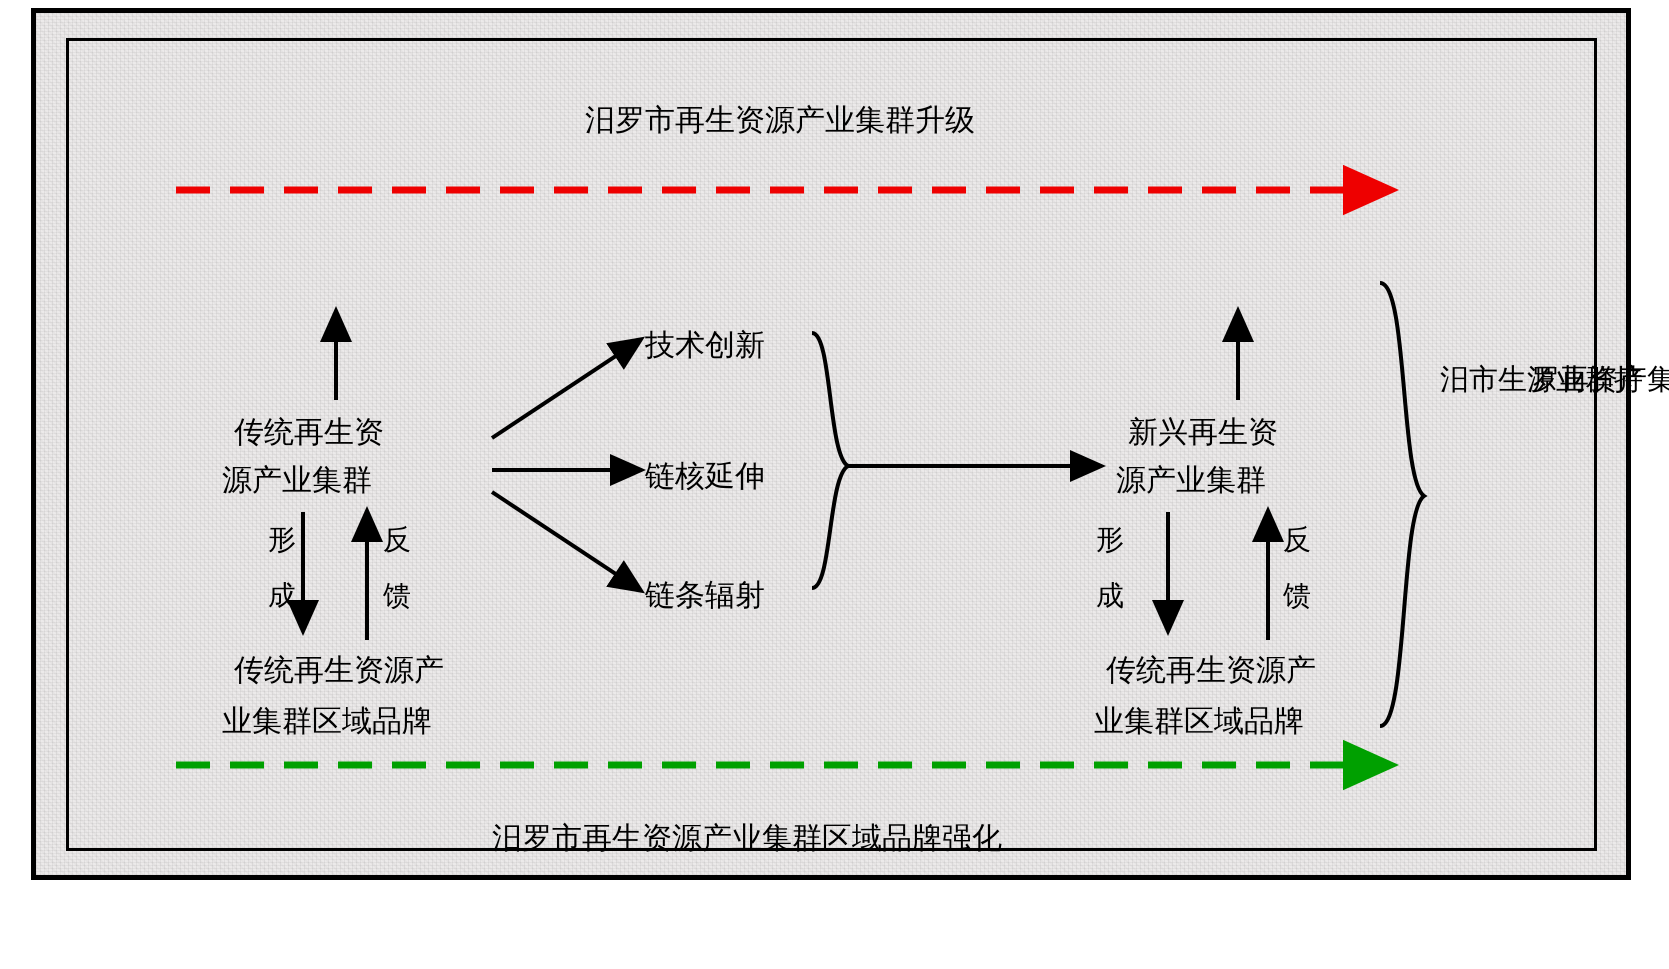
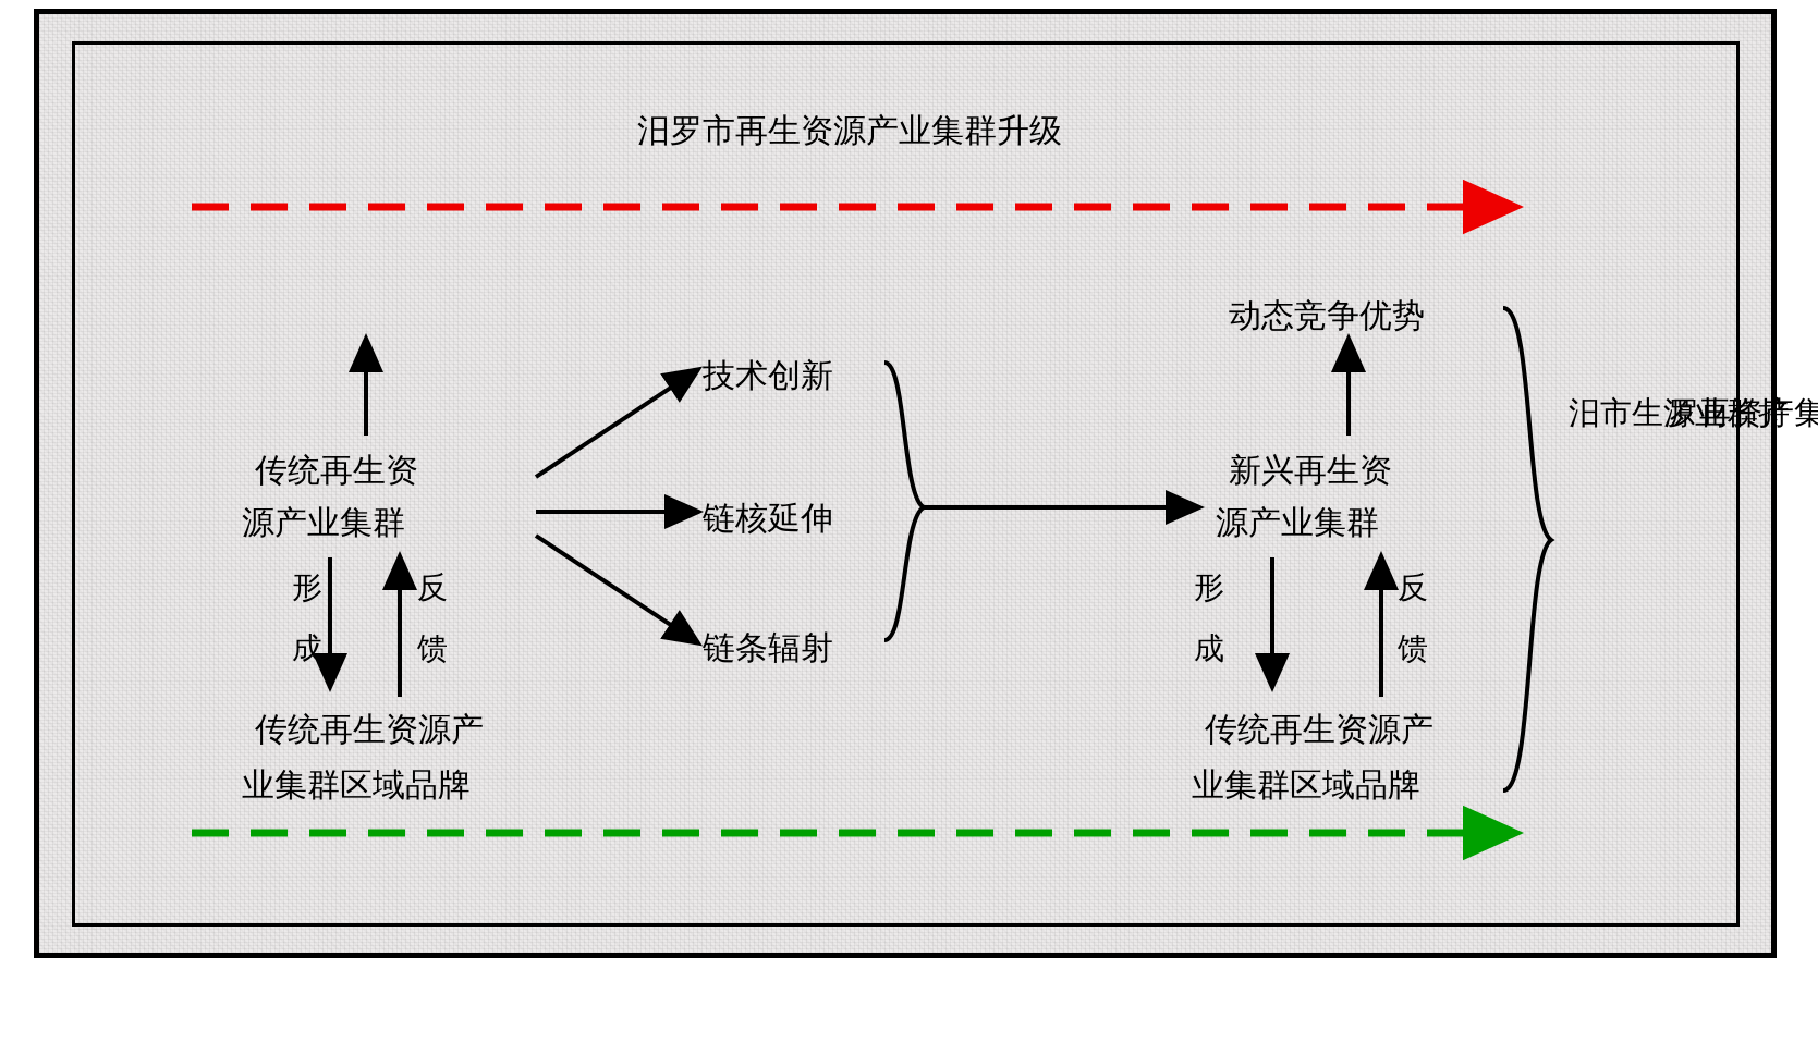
  汨罗市再生资源产业集群升级
- 汨罗市再生资源产业集群区域品牌强化
  传统再生资
  源产业集群
  形
  成
  反
  馈
  传统再生资源产
  业集群区域品牌
  技术创新
  链核延伸
  链条辐射
+ 动态竞争优势
  新兴再生资
  源产业集群
  形
  成
  反
  馈
  传统再生资源产
  业集群区域品牌
